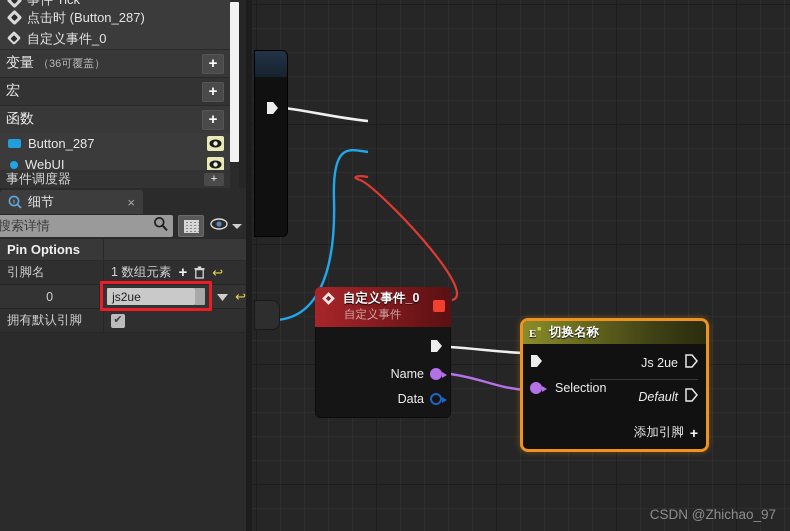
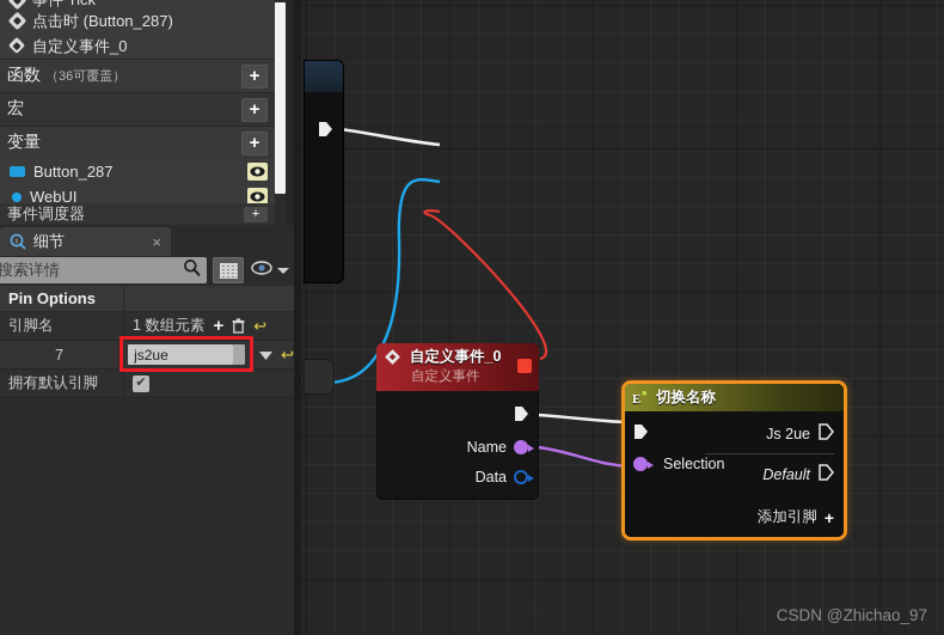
  点击时 (Button_287)
  自定义事件_0
- 变量
+ 函数
  （36可覆盖）
  +
  宏
  +
- 函数
+ 变量
  +
  Button_287
  WebUI
  事件调度器
  +
  细节
  ×
  搜索详情
  Pin Options
  引脚名
  1 数组元素
  +
  ↩
- 0
+ 7
  js2ue
  ↩
  拥有默认引脚
  ✔
  自定义事件_0
  自定义事件
  Name
  Data
  E
  切换名称
  Selection
  Js 2ue
  Default
  添加引脚
  +
  CSDN @Zhichao_97
